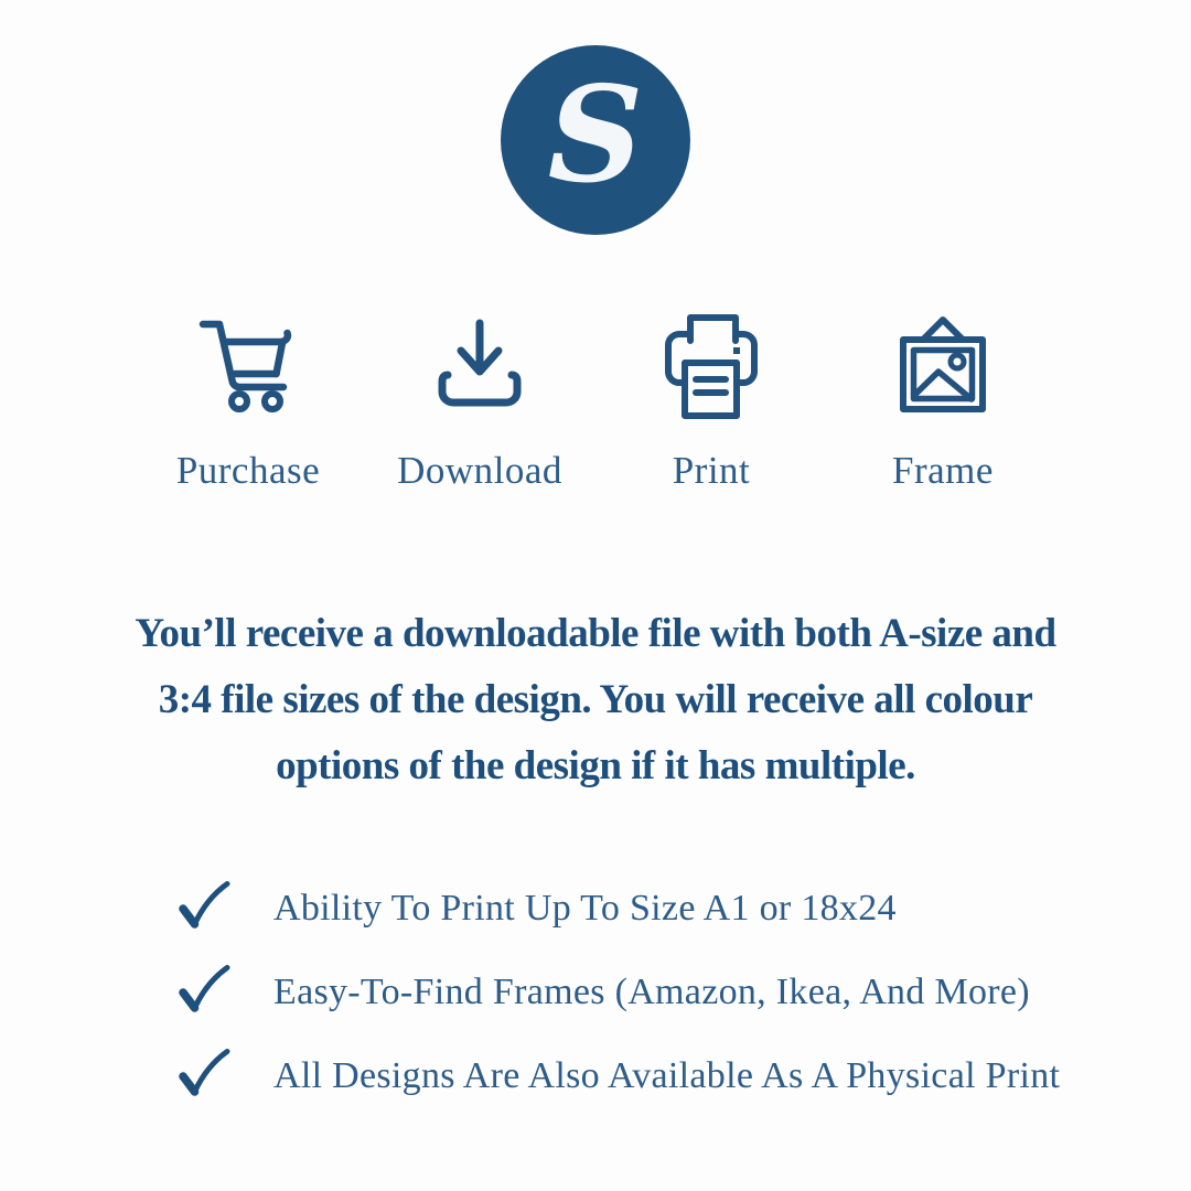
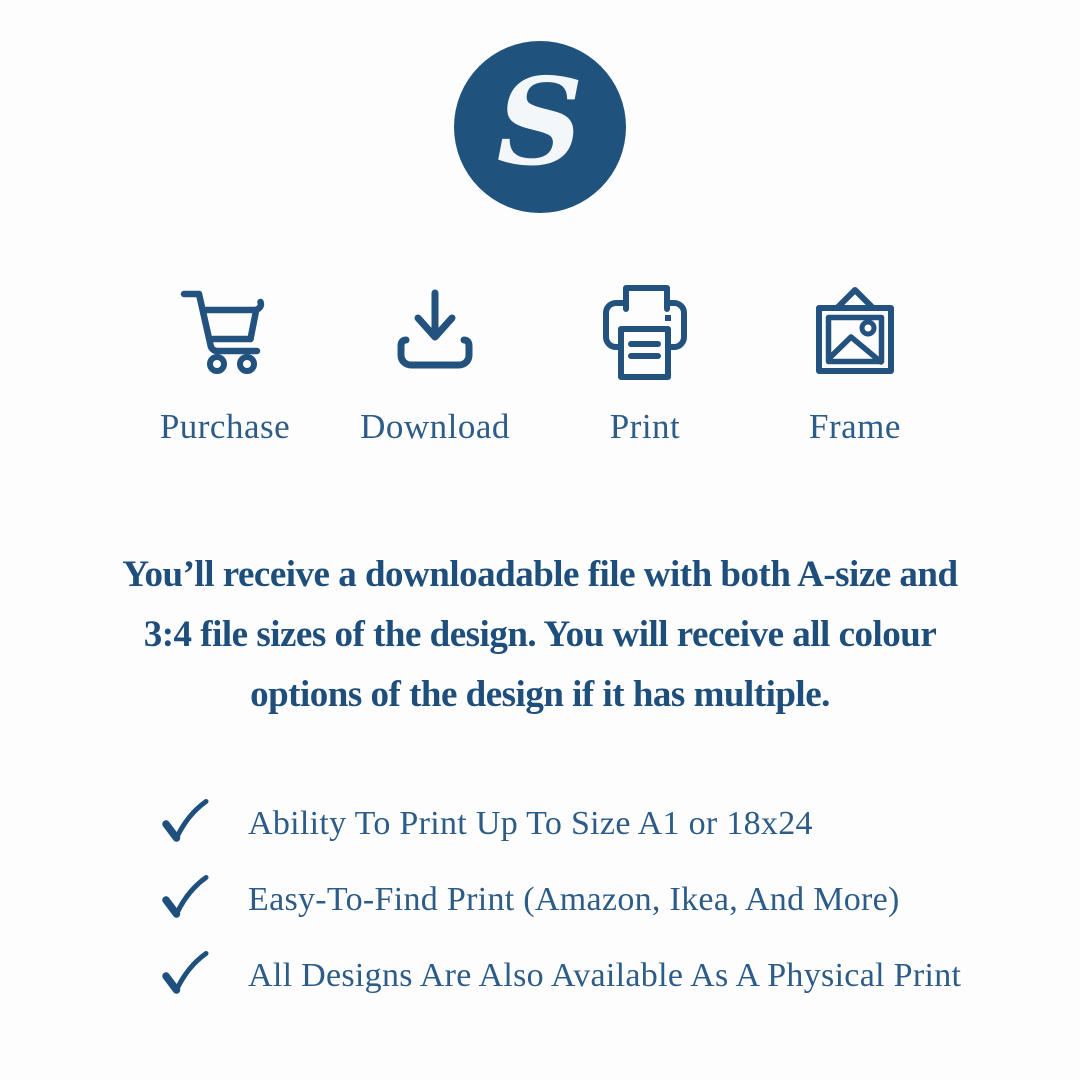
  S
  Purchase
  Download
  Print
  Frame
  You’ll receive a downloadable file with both A-size and
  3:4 file sizes of the design. You will receive all colour
  options of the design if it has multiple.
  Ability To Print Up To Size A1 or 18x24
- Easy-To-Find Frames (Amazon, Ikea, And More)
+ Easy-To-Find Print (Amazon, Ikea, And More)
  All Designs Are Also Available As A Physical Print
